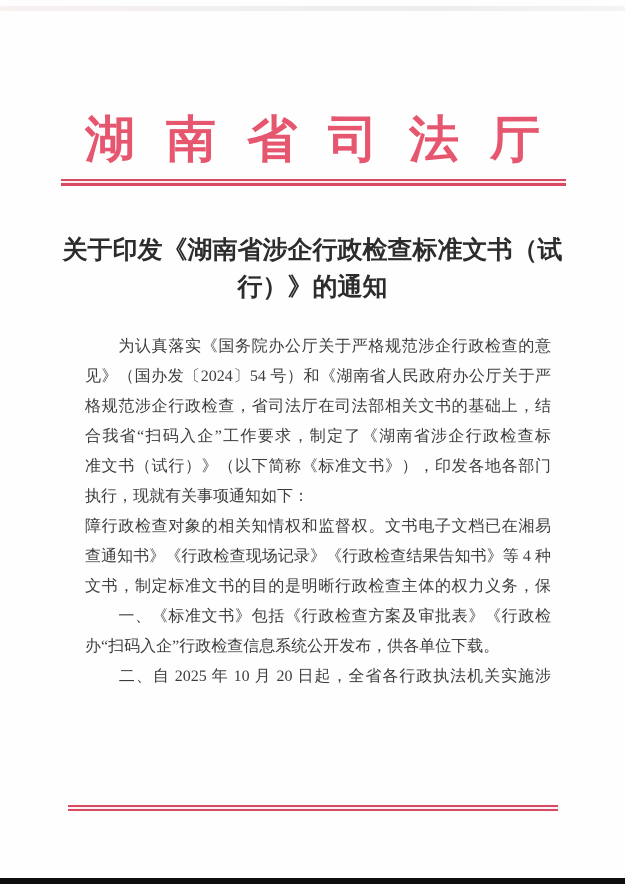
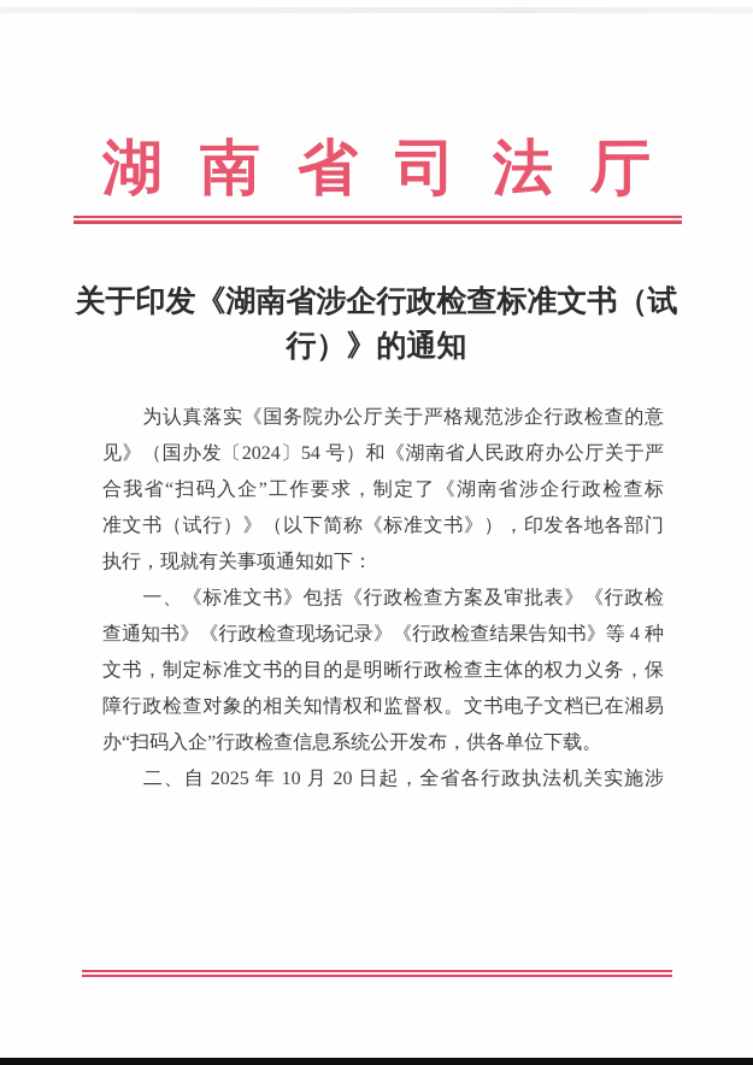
  湖南省司法厅
  关于印发《湖南省涉企行政检查标准文书（试
  行）》的通知
  为认真落实《国务院办公厅关于严格规范涉企行政检查的意
  见》（国办发〔2024〕54 号）和《湖南省人民政府办公厅关于严
- 格规范涉企行政检查，省司法厅在司法部相关文书的基础上，结
  合我省“扫码入企”工作要求，制定了《湖南省涉企行政检查标
  准文书（试行）》（以下简称《标准文书》），印发各地各部门
  执行，现就有关事项通知如下：
- 障行政检查对象的相关知情权和监督权。文书电子文档已在湘易
+ 一、《标准文书》包括《行政检查方案及审批表》《行政检
  查通知书》《行政检查现场记录》《行政检查结果告知书》等 4 种
  文书，制定标准文书的目的是明晰行政检查主体的权力义务，保
- 一、《标准文书》包括《行政检查方案及审批表》《行政检
+ 障行政检查对象的相关知情权和监督权。文书电子文档已在湘易
  办“扫码入企”行政检查信息系统公开发布，供各单位下载。
  二、自 2025 年 10 月 20 日起，全省各行政执法机关实施涉
